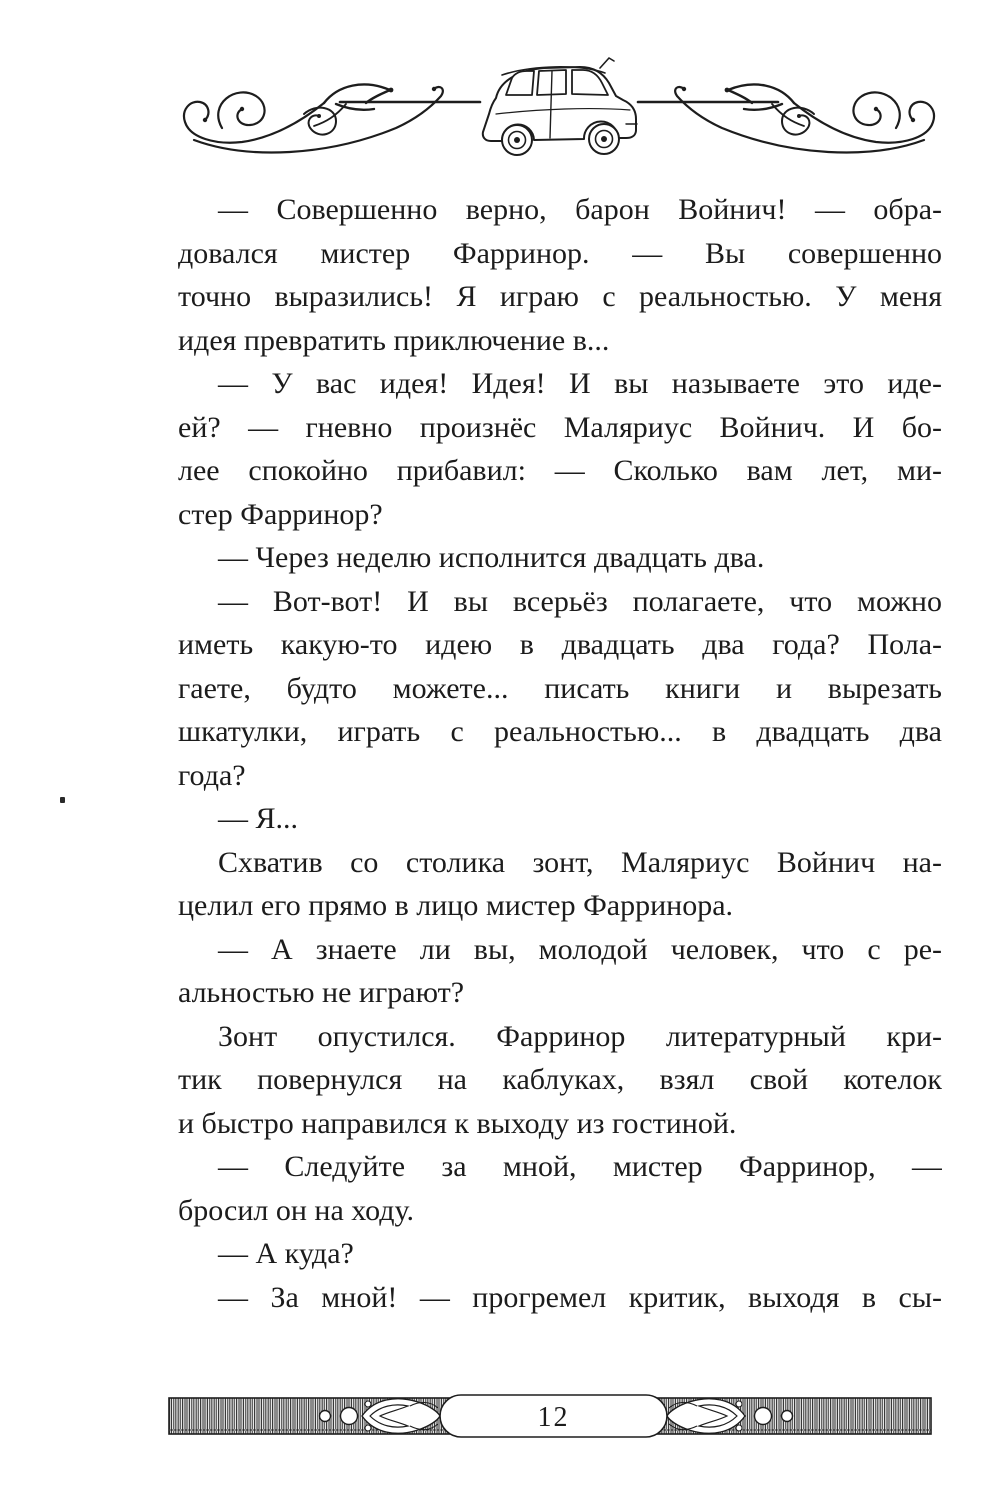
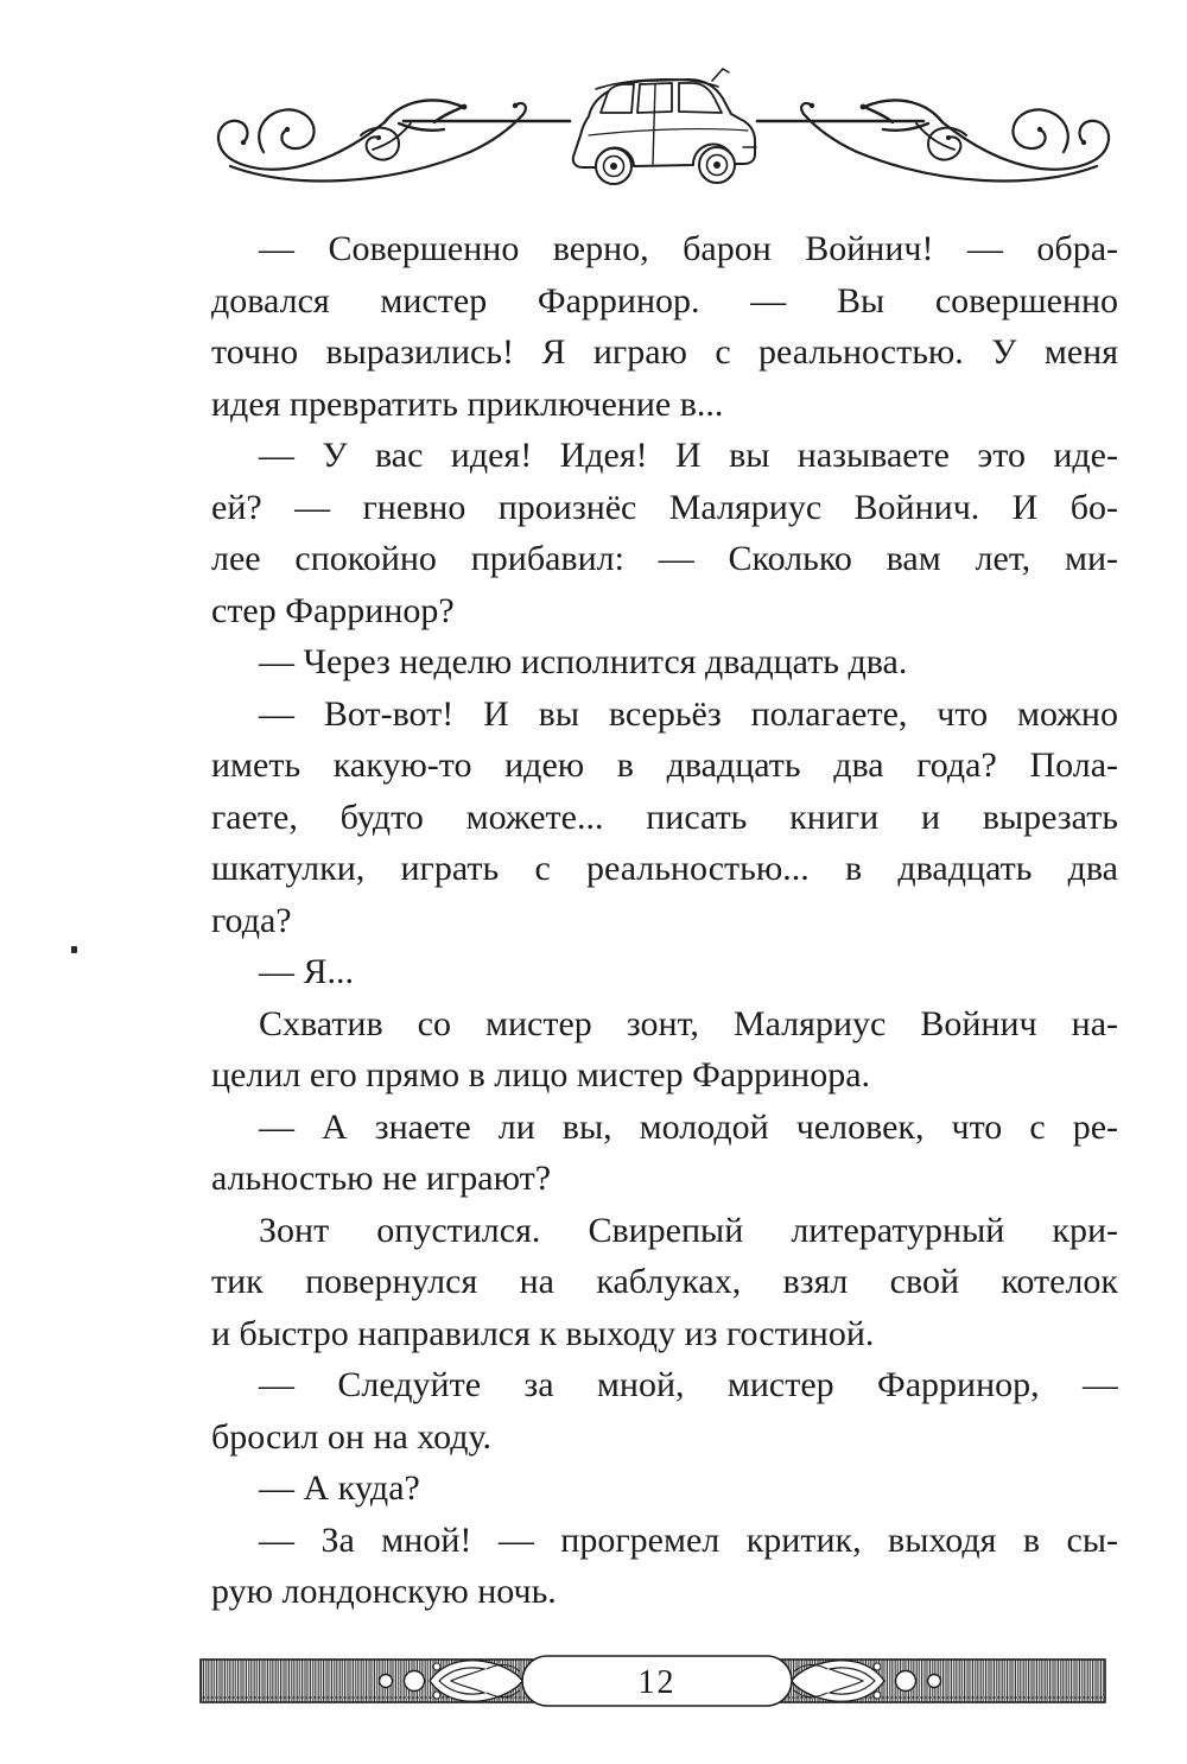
  — Совершенно верно, барон Войнич! — обра-
  довался мистер Фарринор. — Вы совершенно
  точно выразились! Я играю с реальностью. У меня
  идея превратить приключение в...
  — У вас идея! Идея! И вы называете это иде-
  ей? — гневно произнёс Маляриус Войнич. И бо-
  лее спокойно прибавил: — Сколько вам лет, ми-
  стер Фарринор?
  — Через неделю исполнится двадцать два.
  — Вот-вот! И вы всерьёз полагаете, что можно
  иметь какую-то идею в двадцать два года? Пола-
  гаете, будто можете... писать книги и вырезать
  шкатулки, играть с реальностью... в двадцать два
  года?
  — Я...
- Схватив со столика зонт, Маляриус Войнич на-
+ Схватив со мистер зонт, Маляриус Войнич на-
  целил его прямо в лицо мистер Фарринора.
  — А знаете ли вы, молодой человек, что с ре-
  альностью не играют?
- Зонт опустился. Фарринор литературный кри-
+ Зонт опустился. Свирепый литературный кри-
  тик повернулся на каблуках, взял свой котелок
  и быстро направился к выходу из гостиной.
  — Следуйте за мной, мистер Фарринор, —
  бросил он на ходу.
  — А куда?
  — За мной! — прогремел критик, выходя в сы-
+ рую лондонскую ночь.
  12
